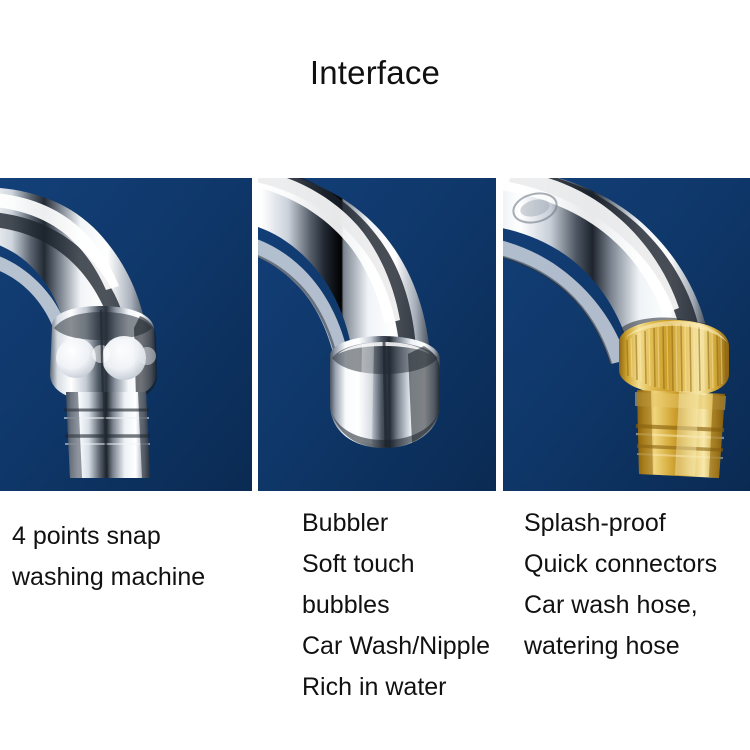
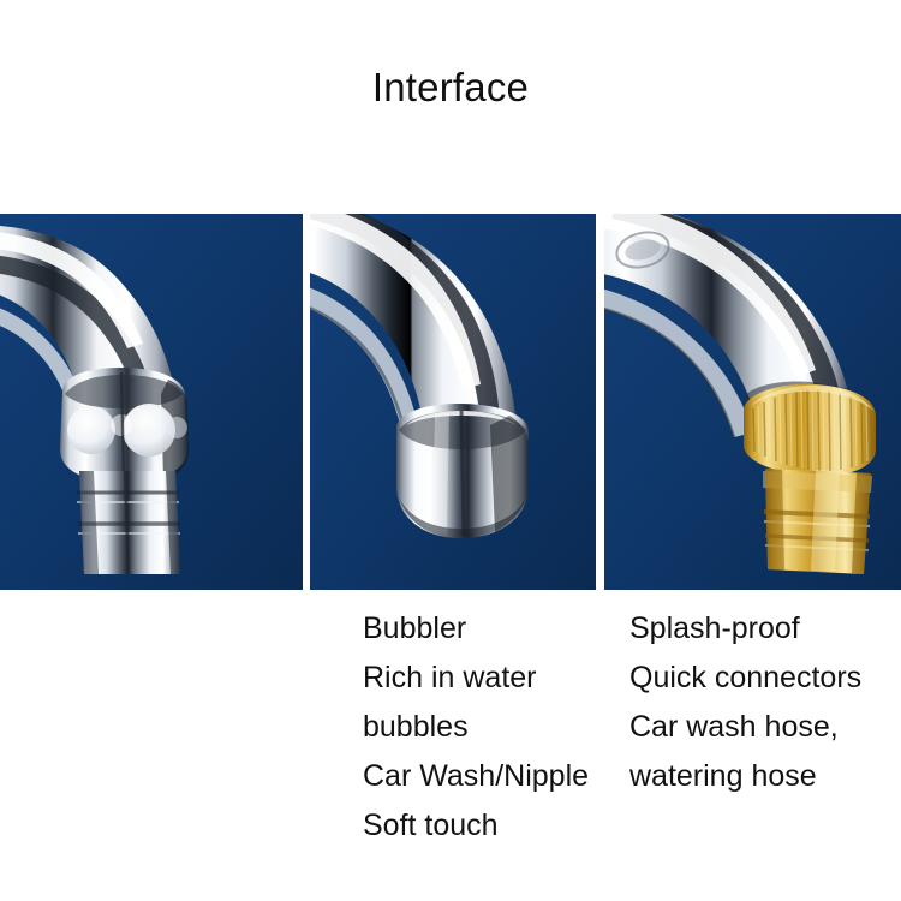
  Interface
- 4 points snap
- washing machine
  Bubbler
- Soft touch
+ Rich in water
  bubbles
  Car Wash/Nipple
- Rich in water
+ Soft touch
  Splash-proof
  Quick connectors
  Car wash hose,
  watering hose
